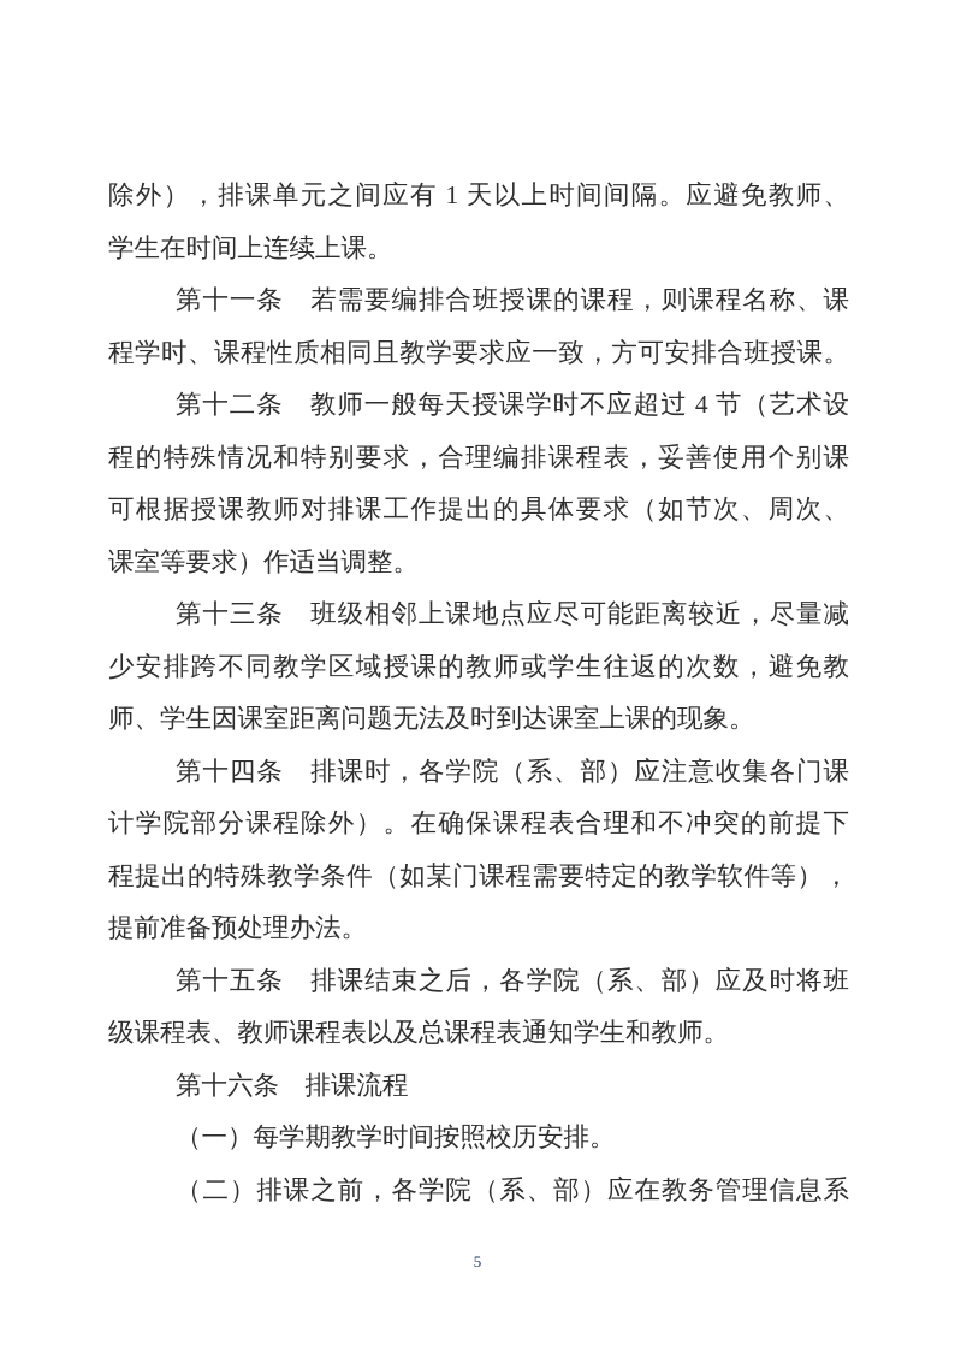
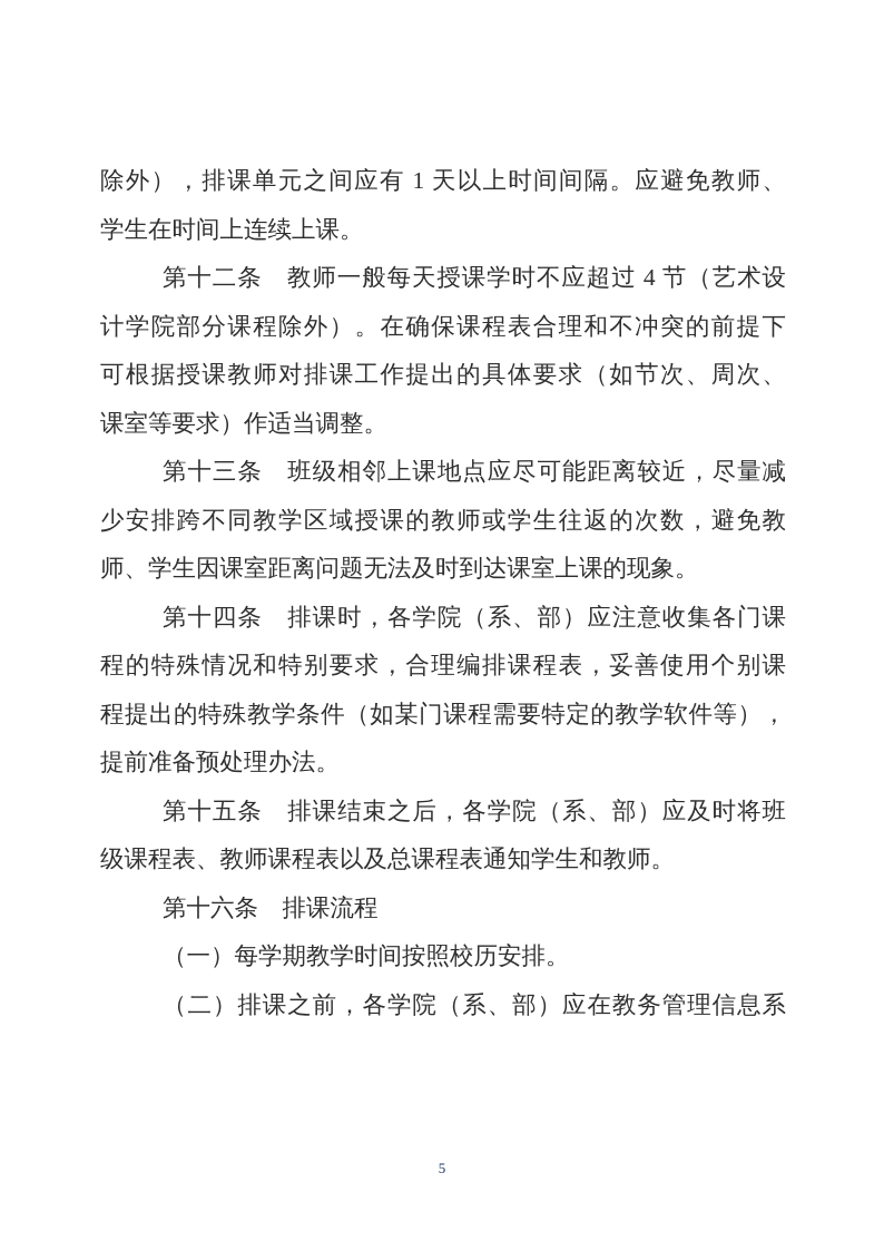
  除外），排课单元之间应有 1 天以上时间间隔。应避免教师、
  学生在时间上连续上课。
- 第十一条 若需要编排合班授课的课程，则课程名称、课
- 程学时、课程性质相同且教学要求应一致，方可安排合班授课。
  第十二条 教师一般每天授课学时不应超过 4 节（艺术设
- 程的特殊情况和特别要求，合理编排课程表，妥善使用个别课
+ 计学院部分课程除外）。在确保课程表合理和不冲突的前提下
  可根据授课教师对排课工作提出的具体要求（如节次、周次、
  课室等要求）作适当调整。
  第十三条 班级相邻上课地点应尽可能距离较近，尽量减
  少安排跨不同教学区域授课的教师或学生往返的次数，避免教
  师、学生因课室距离问题无法及时到达课室上课的现象。
  第十四条 排课时，各学院（系、部）应注意收集各门课
- 计学院部分课程除外）。在确保课程表合理和不冲突的前提下
+ 程的特殊情况和特别要求，合理编排课程表，妥善使用个别课
  程提出的特殊教学条件（如某门课程需要特定的教学软件等），
  提前准备预处理办法。
  第十五条 排课结束之后，各学院（系、部）应及时将班
  级课程表、教师课程表以及总课程表通知学生和教师。
  第十六条 排课流程
  （一）每学期教学时间按照校历安排。
  （二）排课之前，各学院（系、部）应在教务管理信息系
  5
